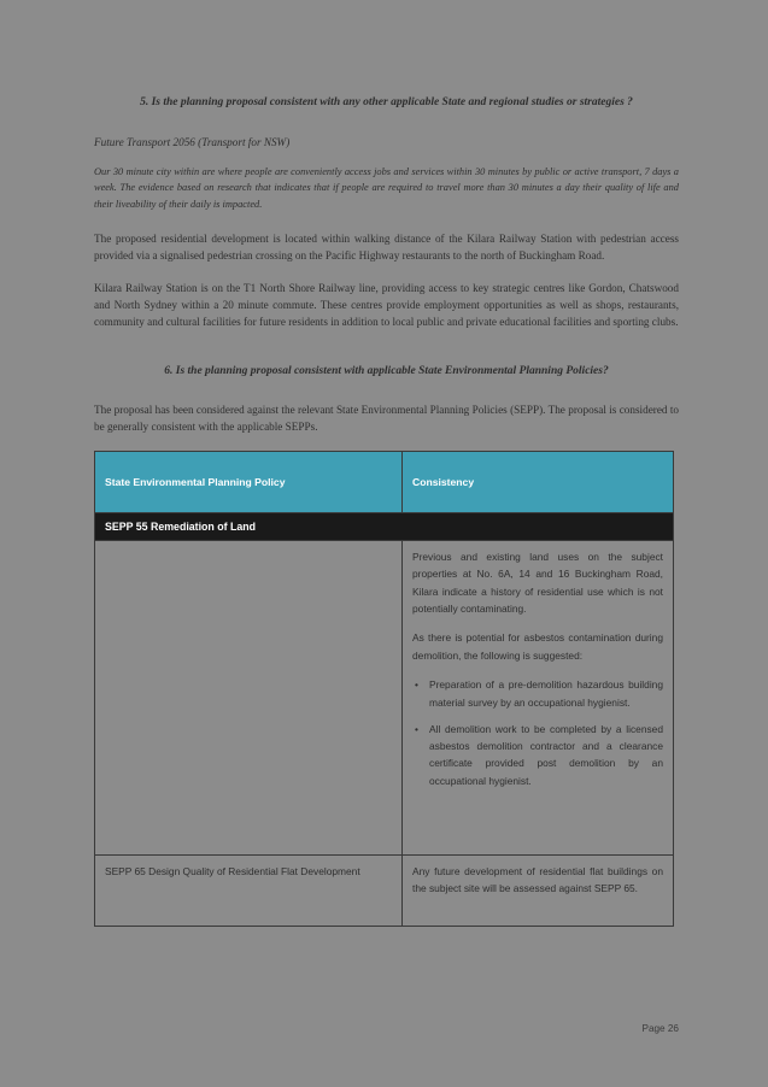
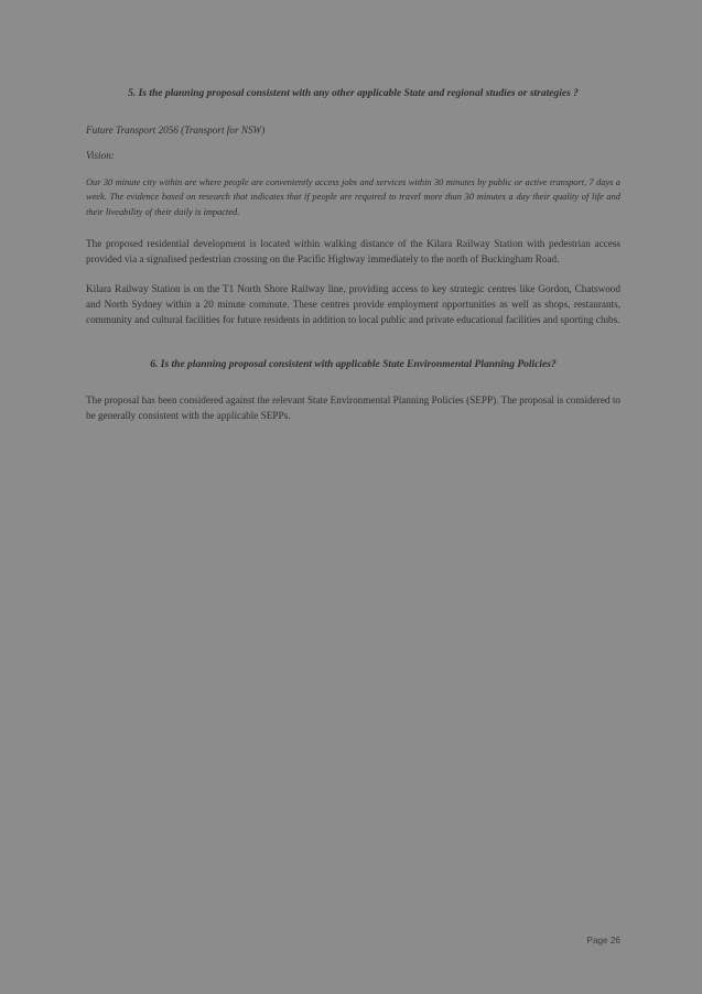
  5. Is the planning proposal consistent with any other applicable State and regional studies or strategies ?
  Future Transport 2056 (Transport for NSW)
+ Vision:
  Our 30 minute city within are where people are conveniently access jobs and services within 30 minutes by public or active transport, 7 days a week. The evidence based on research that indicates that if people are required to travel more than 30 minutes a day their quality of life and their liveability of their daily is impacted.
- The proposed residential development is located within walking distance of the Kilara Railway Station with pedestrian access provided via a signalised pedestrian crossing on the Pacific Highway restaurants to the north of Buckingham Road.
+ The proposed residential development is located within walking distance of the Kilara Railway Station with pedestrian access provided via a signalised pedestrian crossing on the Pacific Highway immediately to the north of Buckingham Road.
  Kilara Railway Station is on the T1 North Shore Railway line, providing access to key strategic centres like Gordon, Chatswood and North Sydney within a 20 minute commute. These centres provide employment opportunities as well as shops, restaurants, community and cultural facilities for future residents in addition to local public and private educational facilities and sporting clubs.
  6. Is the planning proposal consistent with applicable State Environmental Planning Policies?
  The proposal has been considered against the relevant State Environmental Planning Policies (SEPP). The proposal is considered to be generally consistent with the applicable SEPPs.
- State Environmental Planning Policy	Consistency
- SEPP 55 Remediation of Land
- 	Previous and existing land uses on the subject properties at No. 6A, 14 and 16 Buckingham Road, Kilara indicate a history of residential use which is not potentially contaminating. As there is potential for asbestos contamination during demolition, the following is suggested: Preparation of a pre-demolition hazardous building material survey by an occupational hygienist. All demolition work to be completed by a licensed asbestos demolition contractor and a clearance certificate provided post demolition by an occupational hygienist.
- SEPP 65 Design Quality of Residential Flat Development	Any future development of residential flat buildings on the subject site will be assessed against SEPP 65.
  Page 26
